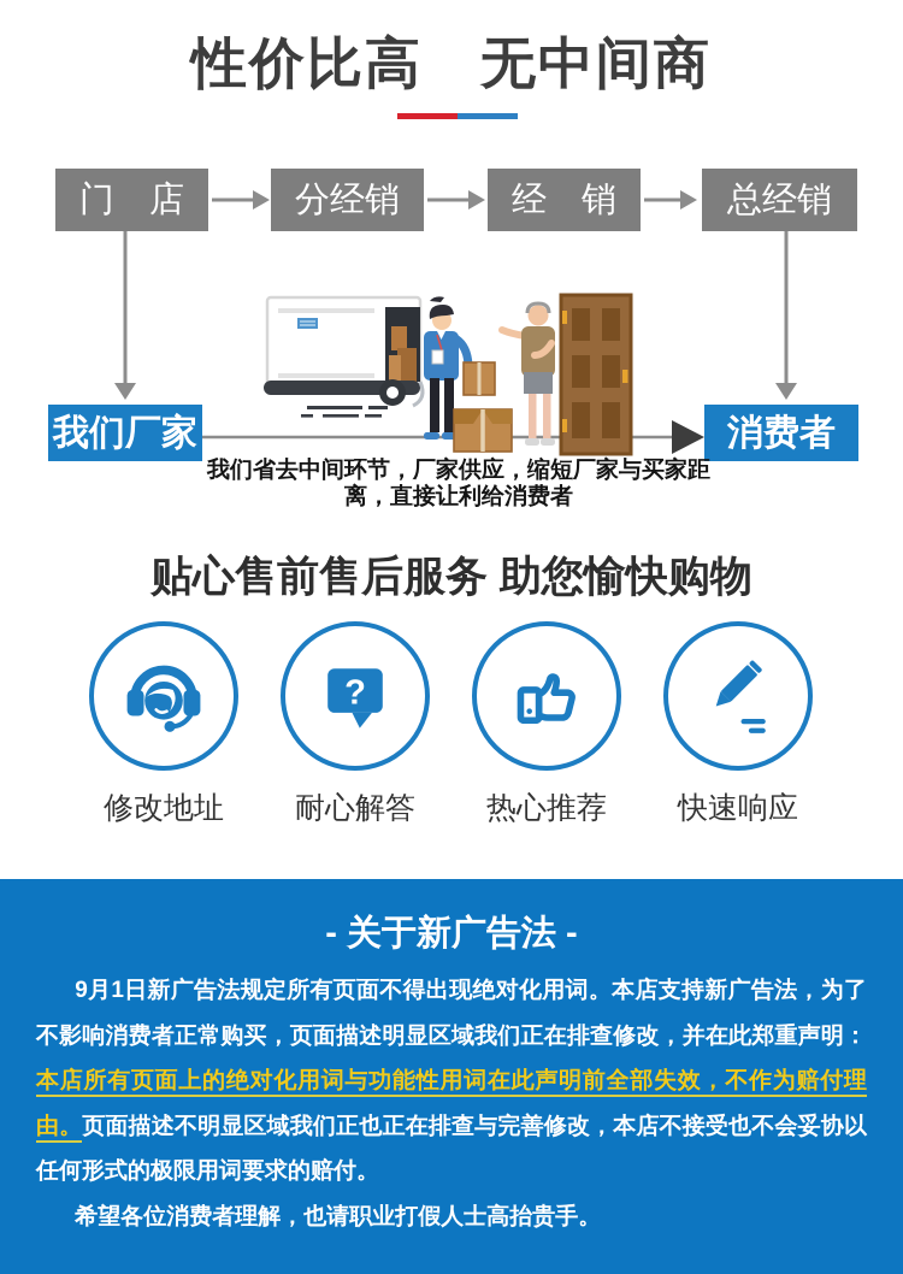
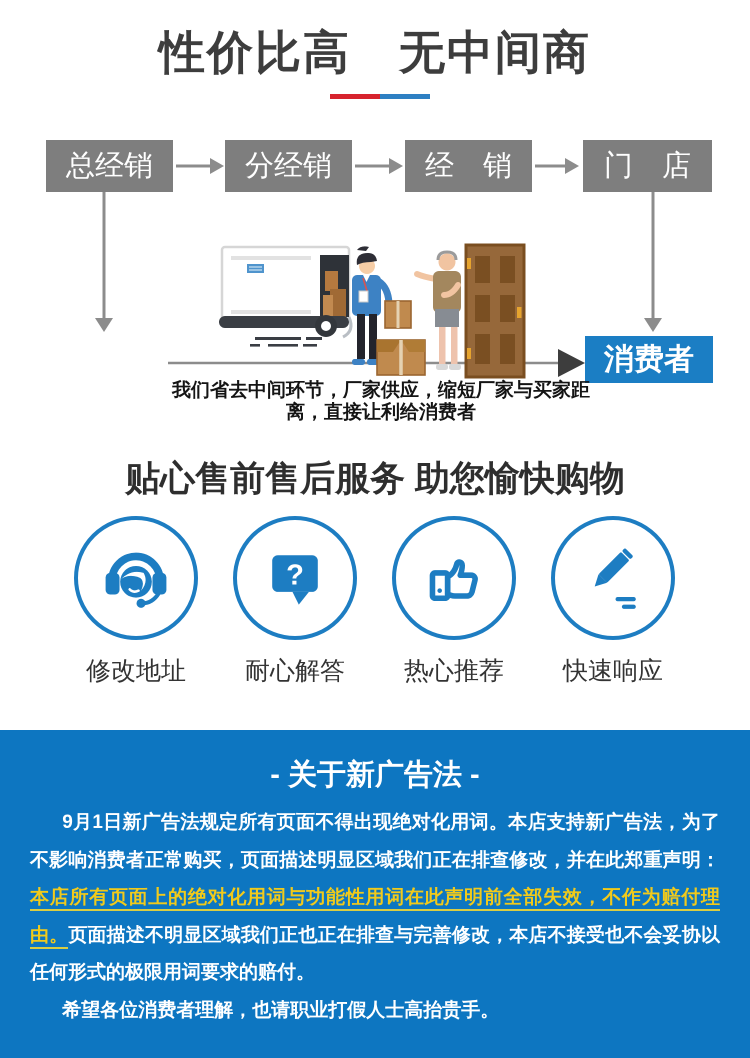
  性价比高 无中间商
- 门 店
+ 总经销
  分经销
  经 销
- 总经销
+ 门 店
- 我们厂家
  消费者
  我们省去中间环节，厂家供应，缩短厂家与买家距
  离，直接让利给消费者
  贴心售前售后服务 助您愉快购物
  ?
  修改地址
  耐心解答
  热心推荐
  快速响应
  - 关于新广告法 -
  9月1日新广告法规定所有页面不得出现绝对化用词。本店支持新广告法，为了不影响消费者正常购买，页面描述明显区域我们正在排查修改，并在此郑重声明：本店所有页面上的绝对化用词与功能性用词在此声明前全部失效，不作为赔付理由。页面描述不明显区域我们正也正在排查与完善修改，本店不接受也不会妥协以任何形式的极限用词要求的赔付。
  希望各位消费者理解，也请职业打假人士高抬贵手。
